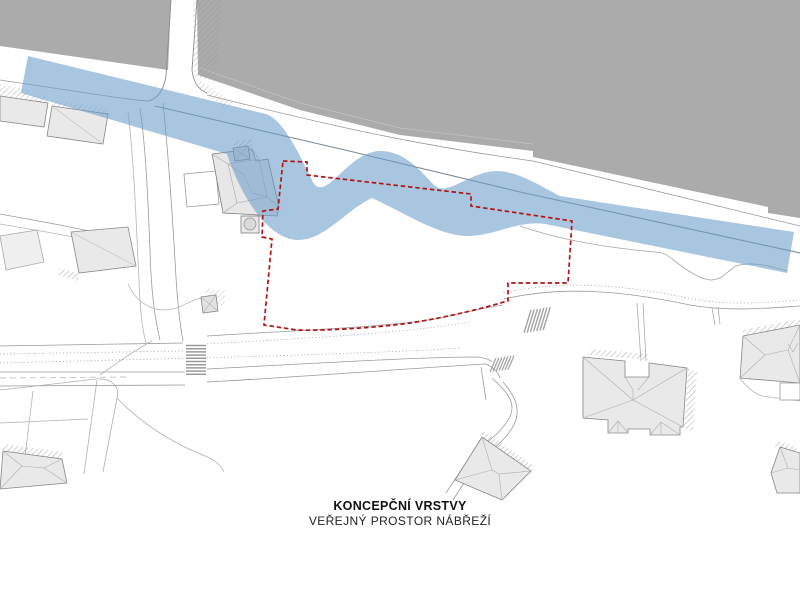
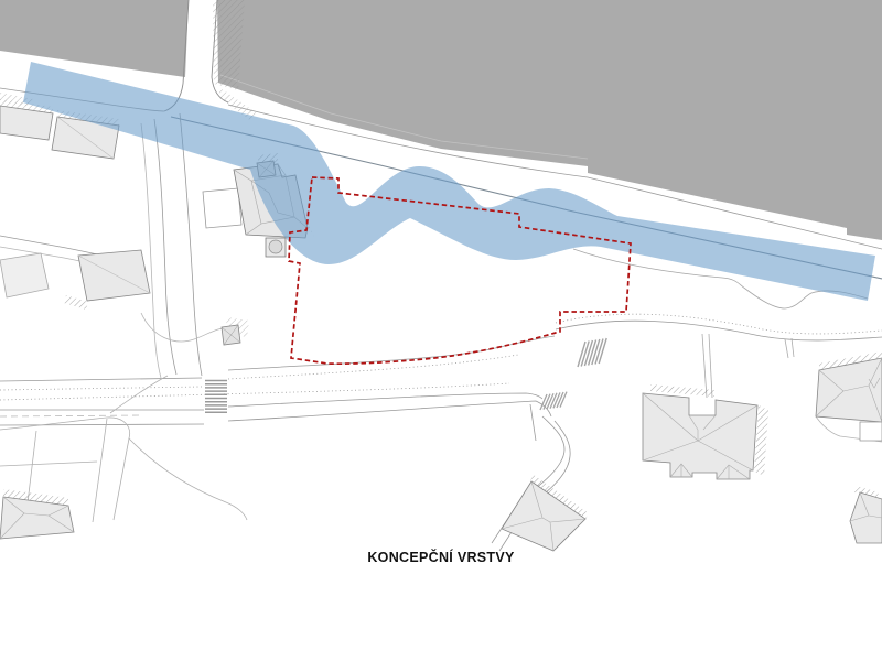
  KONCEPČNÍ VRSTVY
- VEŘEJNÝ PROSTOR NÁBŘEŽÍ
